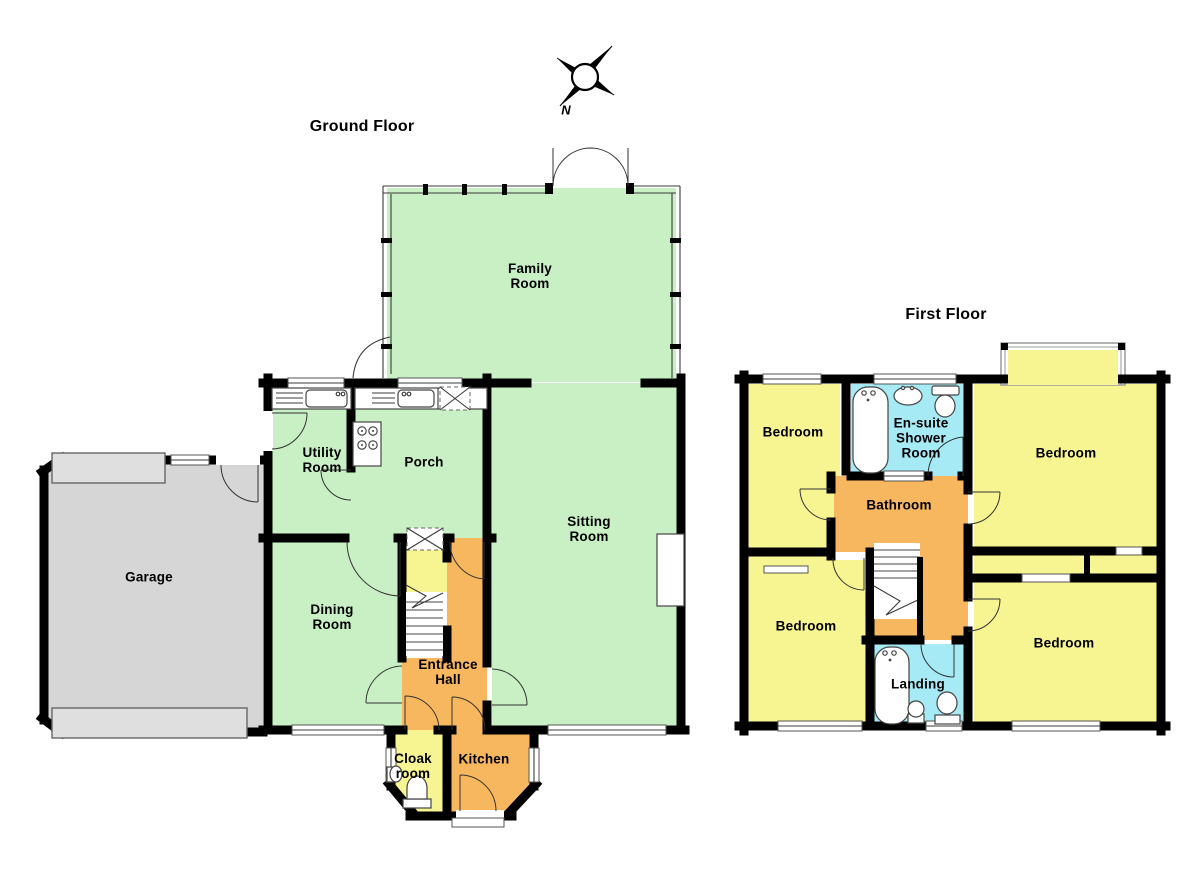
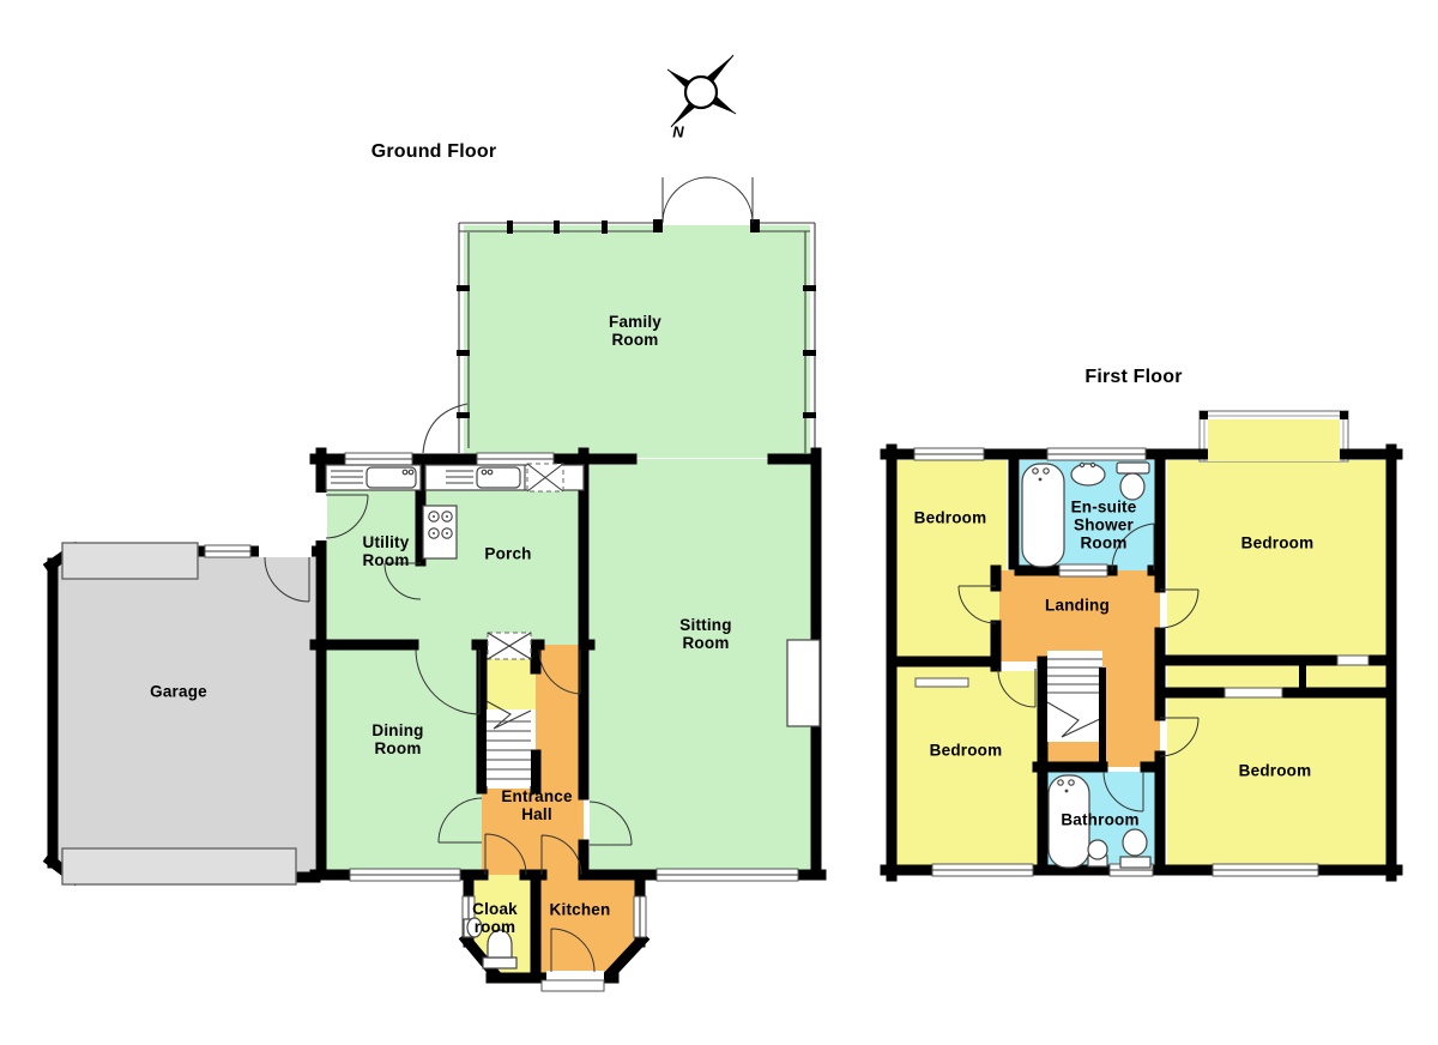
  Ground Floor
  First Floor
  Family
  Room
  Utility
  Room
  Porch
  Garage
  Dining
  Room
  Sitting
  Room
  Entrance
  Hall
  Cloak
  room
  Kitchen
  Bedroom
  En-suite
  Shower
  Room
  Bedroom
- Bathroom
+ Landing
  Bedroom
- Landing
+ Bathroom
  Bedroom
  N
